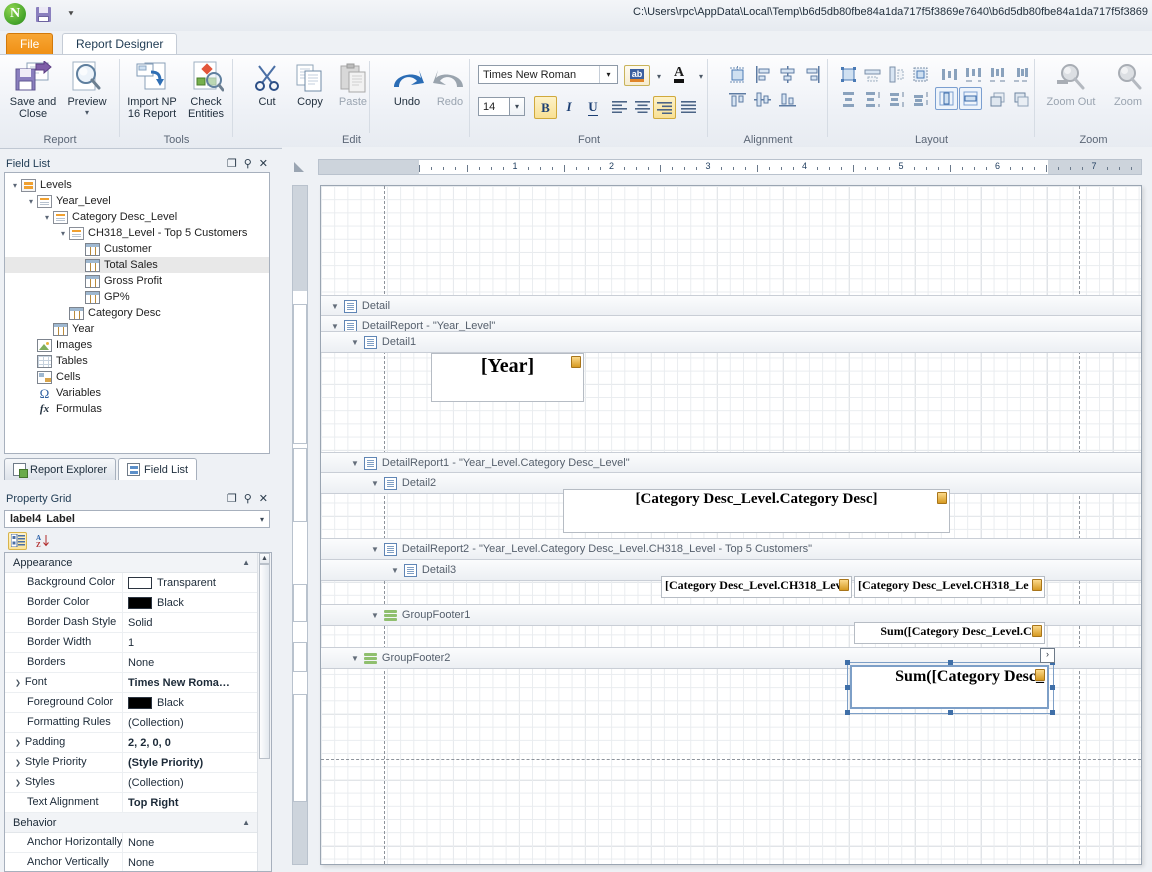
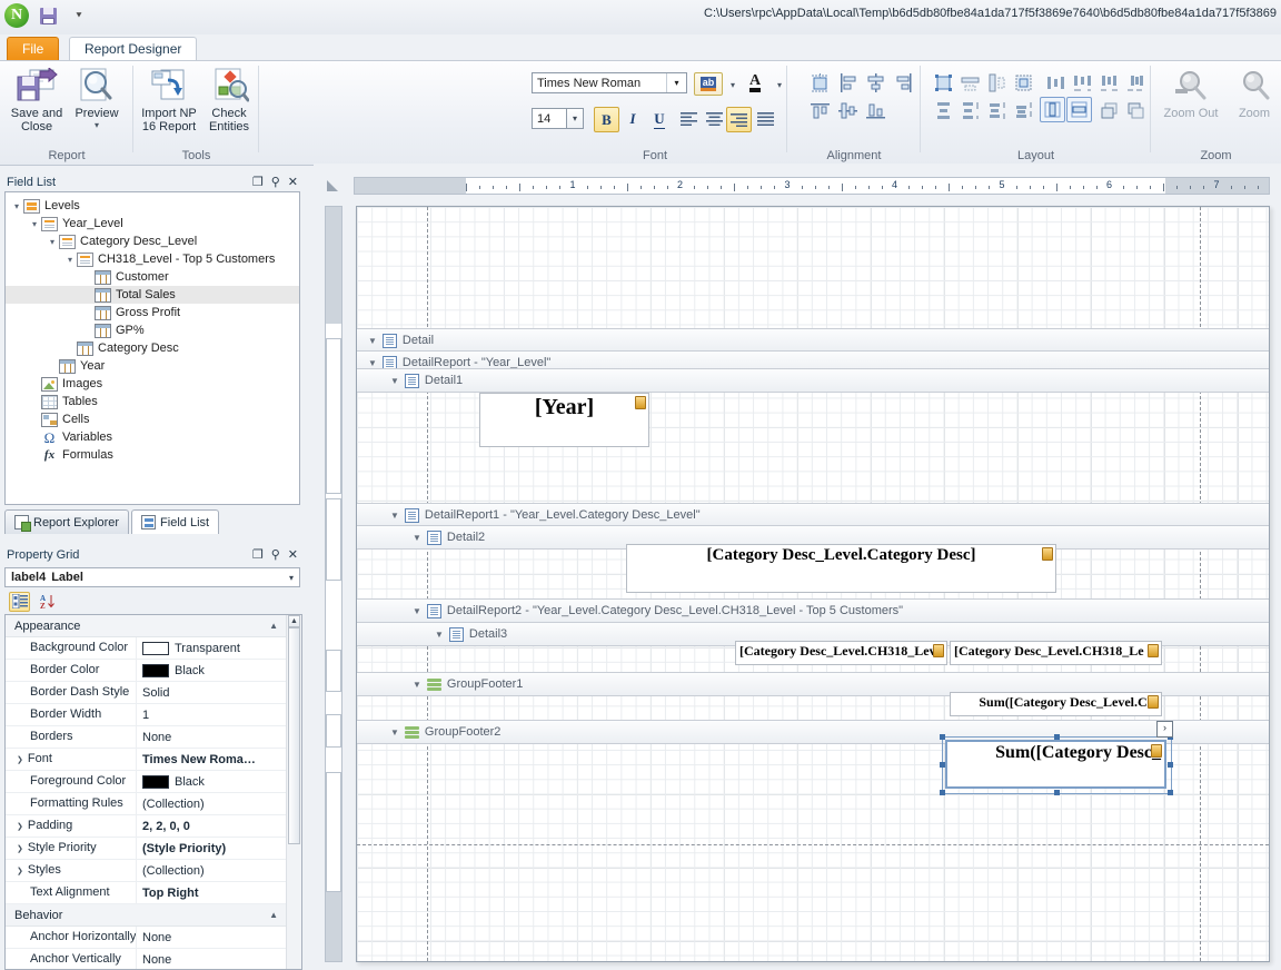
  N
  ⯆
  C:\Users\rpc\AppData\Local\Temp\b6d5db80fbe84a1da717f5f3869e7640\b6d5db80fbe84a1da717f5f3869
  File
  Report Designer
  Save and
  Close
  Preview
  ▾
  Report
  Import NP
  16 Report
  Check
  Entities
  Tools
- Cut
- Copy
- Paste
- Undo
- Redo
- Edit
  Times New Roman
  ▾
  ab
  ▾
  A
  ▾
  14
  ▾
  B
  I
  U
  Font
  Alignment
  Layout
  Zoom Out
  Zoom
  Zoom
  Field List
  ❐
  ⚲
  ✕
  ▾
  Levels
  ▾
  Year_Level
  ▾
  Category Desc_Level
  ▾
  CH318_Level - Top 5 Customers
  Customer
  Total Sales
  Gross Profit
  GP%
  Category Desc
  Year
  Images
  Tables
  Cells
  Ω
  Variables
  fx
  Formulas
  Report Explorer
  Field List
  Property Grid
  ❐
  ⚲
  ✕
  label4
  Label
  ▾
  A
  Z
  Appearance
  ▲
  Background Color
  Transparent
  Border Color
  Black
  Border Dash Style
  Solid
  Border Width
  1
  Borders
  None
  Font
  Times New Roma…
  Foreground Color
  Black
  Formatting Rules
  (Collection)
  Padding
  2, 2, 0, 0
  Style Priority
  (Style Priority)
  Styles
  (Collection)
  Text Alignment
  Top Right
  Behavior
  ▲
  Anchor Horizontally
  None
  Anchor Vertically
  None
  1
  2
  3
  4
  5
  6
  7
  ▼
  Detail
  ▼
  DetailReport - "Year_Level"
  ▼
  Detail1
  ▼
  DetailReport1 - "Year_Level.Category Desc_Level"
  ▼
  Detail2
  ▼
  DetailReport2 - "Year_Level.Category Desc_Level.CH318_Level - Top 5 Customers"
  ▼
  Detail3
  ▼
  GroupFooter1
  ▼
  GroupFooter2
  [Year]
  [Category Desc_Level.Category Desc]
  [Category Desc_Level.CH318_Le
  [Category Desc_Level.CH318_Le
  Sum([Category Desc_Level.C
  Sum([Category Desc
  ›
